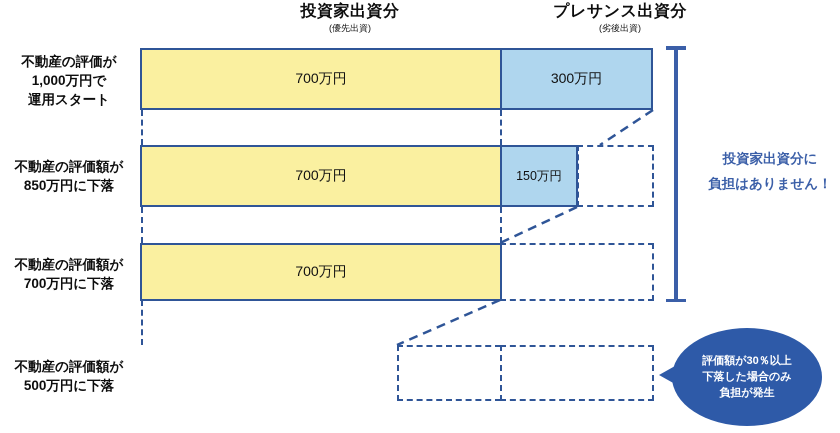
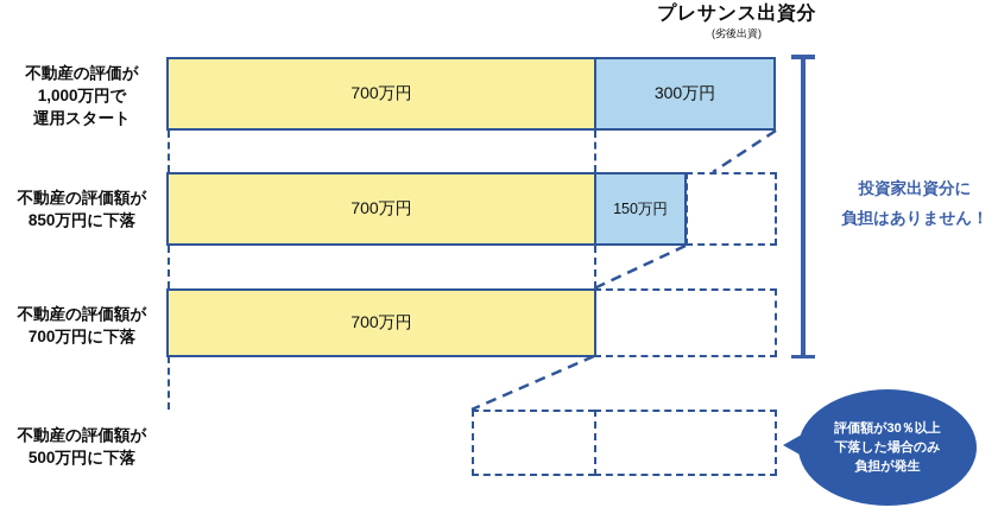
- 投資家出資分
- (優先出資)
  プレサンス出資分
  (劣後出資)
  不動産の評価が
  1,000万円で
  運用スタート
  700万円
  300万円
  不動産の評価額が
  850万円に下落
  700万円
  150万円
  不動産の評価額が
  700万円に下落
  700万円
  不動産の評価額が
  500万円に下落
  投資家出資分に
  負担はありません！
  評価額が30％以上
  下落した場合のみ
  負担が発生
